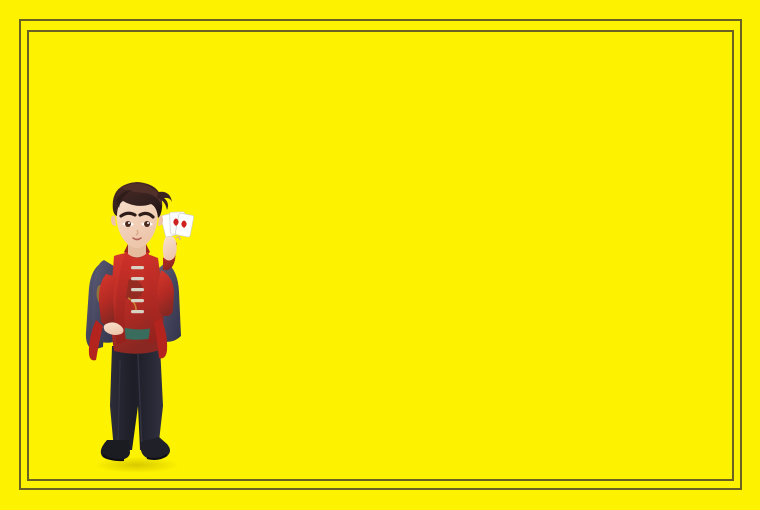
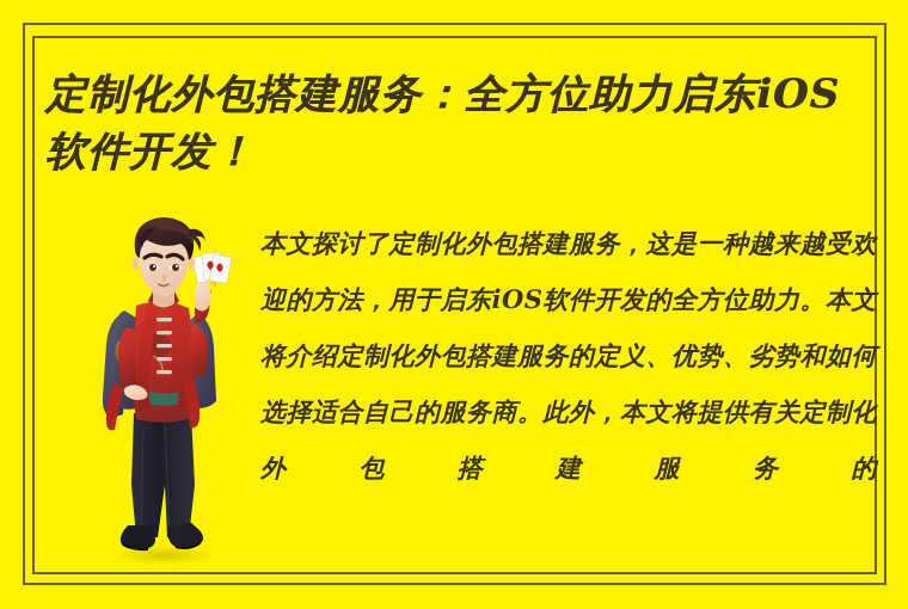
+ 定制化外包搭建服务：全方位助力启东iOS软件开发！
+ 本文探讨了定制化外包搭建服务，这是一种越来越受欢迎的方法，用于启东iOS软件开发的全方位助力。本文将介绍定制化外包搭建服务的定义、优势、劣势和如何选择适合自己的服务商。此外，本文将提供有关定制化外包搭建服务的
